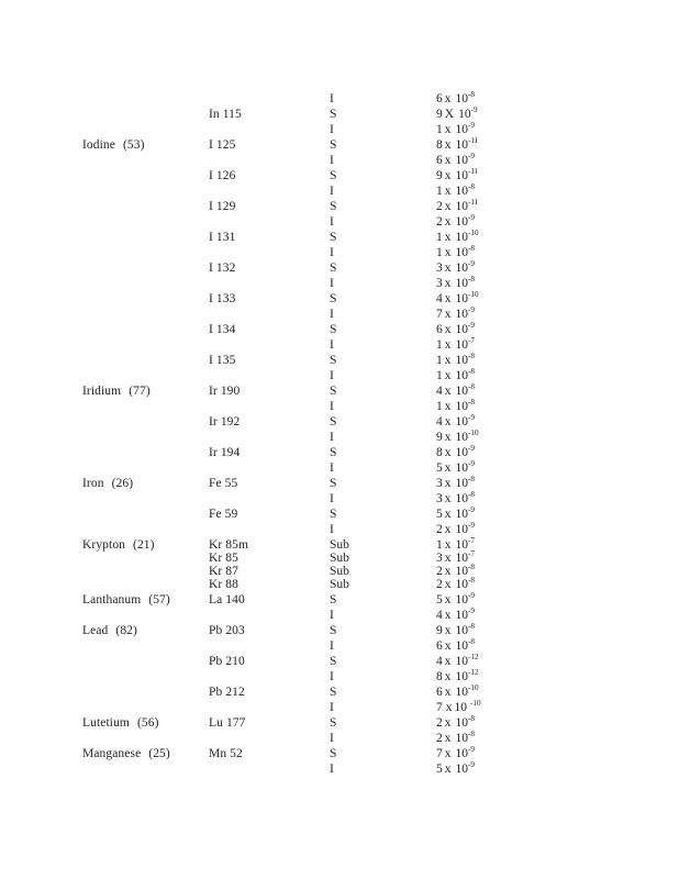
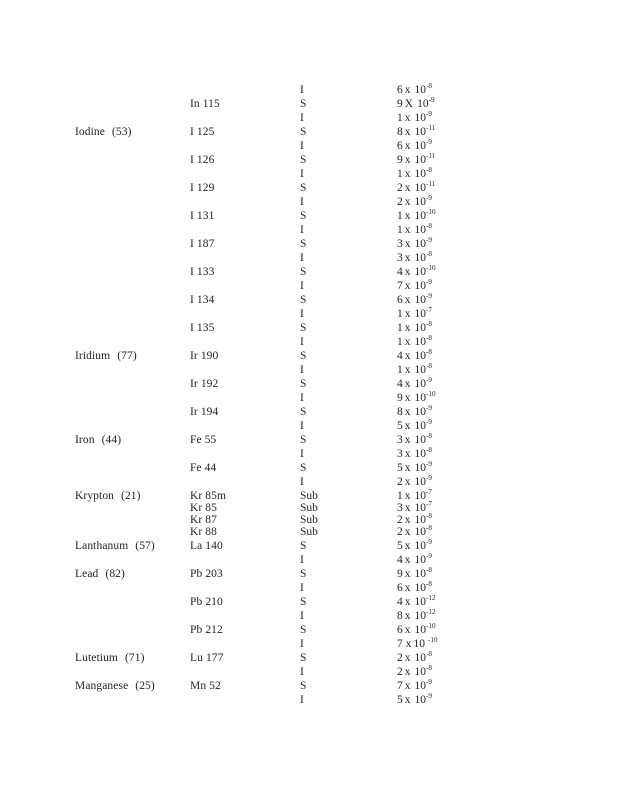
  I
  6 x 10-8
  In 115
  S
  9 X 10-9
  I
  1 x 10-9
  Iodine (53)
  I 125
  S
  I
  6 x 10-9
  I 126
  S
  9 x 10-11
  I
  1 x 10-8
  I 129
  S
  2 x 10-11
  I
  2 x 10-9
  I 131
  S
  1 x 10-10
  I
  1 x 10-8
- I 132
+ I 187
  S
  3 x 10-9
  I
  3 x 10-8
  I 133
  S
  4 x 10-10
  I
  7 x 10-9
  I 134
  S
  6 x 10-9
  I
  1 x 10-7
  I 135
  S
  1 x 10-8
  I
  1 x 10-8
  Iridium (77)
  Ir 190
  S
  4 x 10-8
  I
  1 x 10-8
  Ir 192
  S
  4 x 10-9
  I
  9 x 10-10
  Ir 194
  S
  8 x 10-9
  I
  5 x 10-9
- Iron (26)
+ Iron (44)
  Fe 55
  S
  3 x 10-8
  I
  3 x 10-8
- Fe 59
+ Fe 44
  S
  5 x 10-9
  I
  2 x 10-9
  Krypton (21)
  Kr 85m
  Sub
  1 x 10-7
  Kr 85
  Sub
  3 x 10-7
  Kr 87
  Sub
  2 x 10-8
  Kr 88
  Sub
  2 x 10-8
  Lanthanum (57)
  La 140
  S
  5 x 10-9
  I
  4 x 10-9
  Lead (82)
  Pb 203
  S
  9 x 10-8
  I
  6 x 10-8
  Pb 210
  S
  4 x 10-12
  I
  8 x 10-12
  Pb 212
  S
  6 x 10-10
  I
  7 x 10 -10
- Lutetium (56)
+ Lutetium (71)
  Lu 177
  S
  2 x 10-8
  I
  2 x 10-8
  Manganese (25)
  Mn 52
  S
  7 x 10-9
  I
  5 x 10-9
